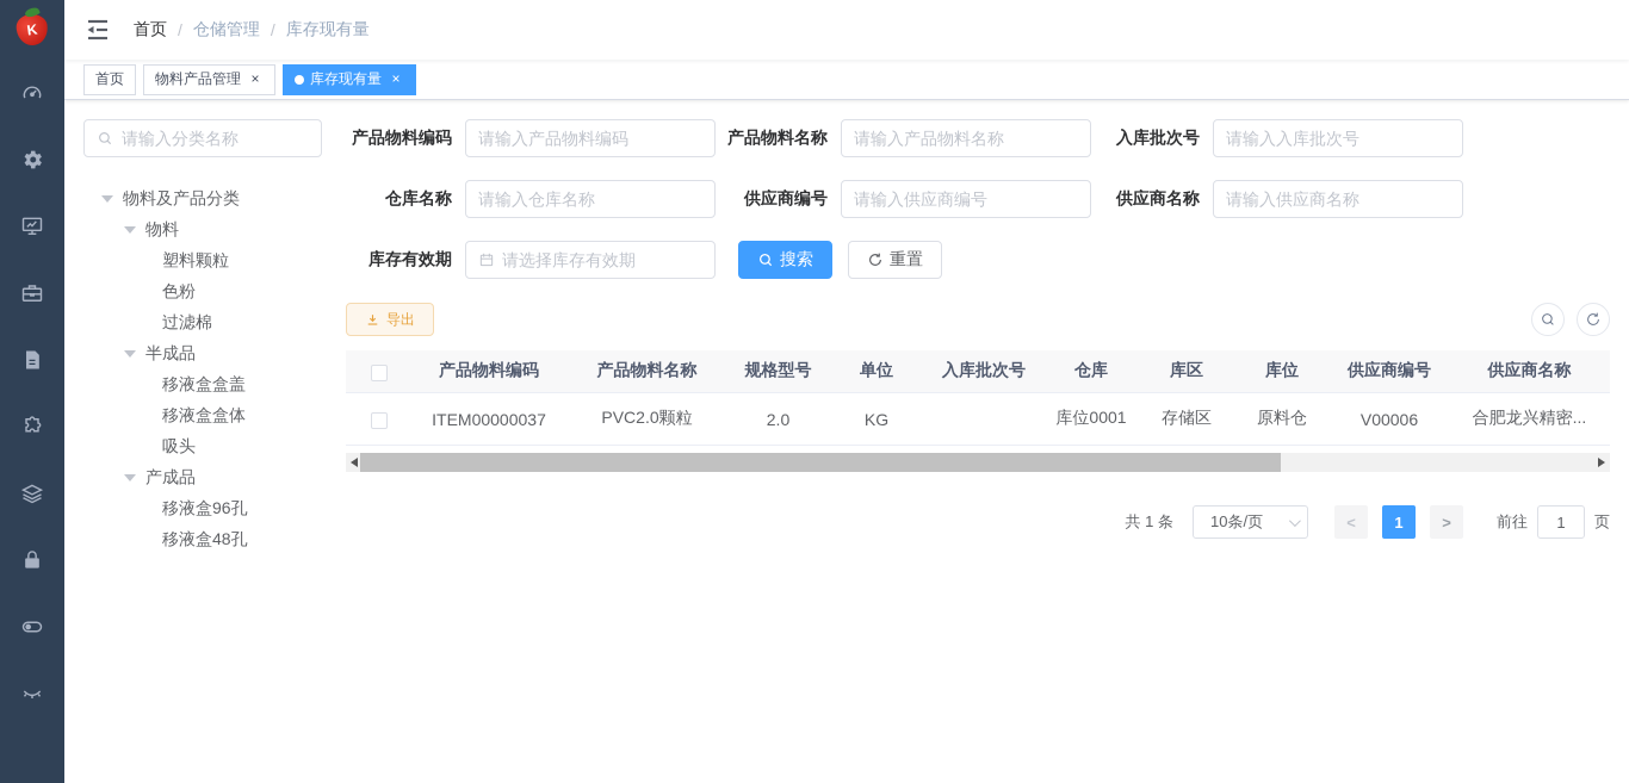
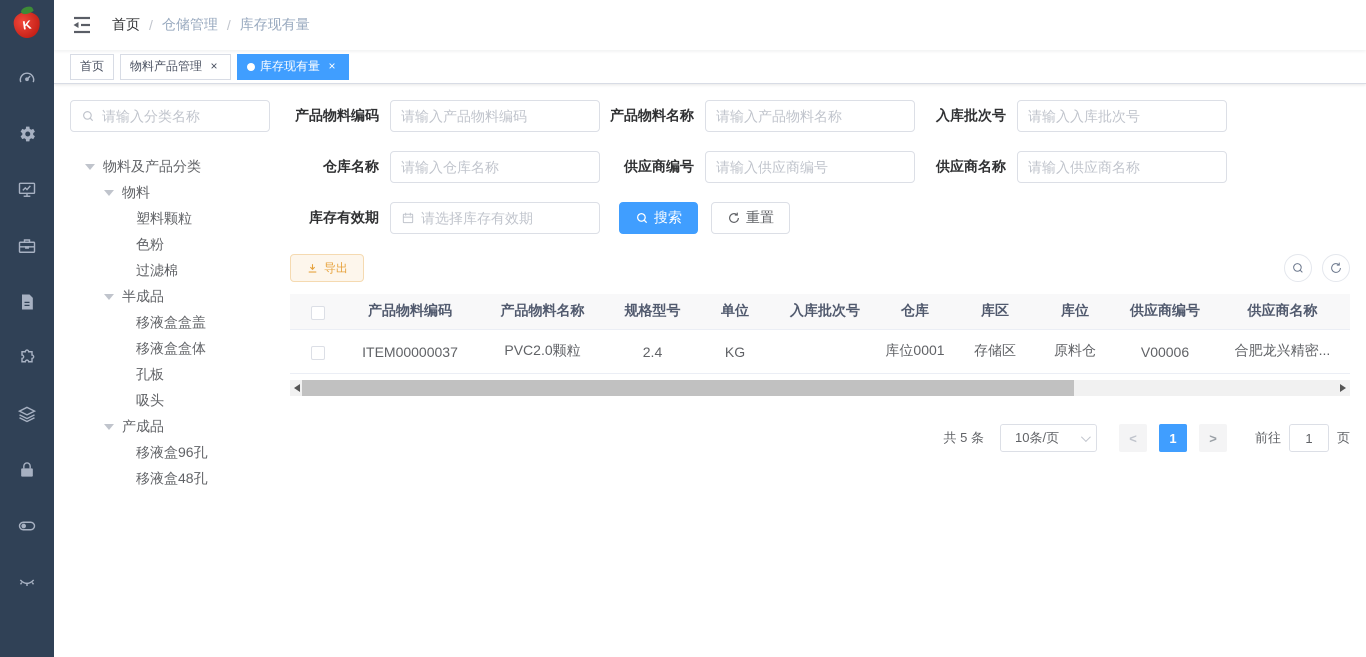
  首页
  /
  仓储管理
  /
  库存现有量
  首页
  物料产品管理
  ×
  库存现有量
  ×
  请输入分类名称
  物料及产品分类
  物料
  塑料颗粒
  色粉
  过滤棉
  半成品
  移液盒盒盖
  移液盒盒体
+ 孔板
  吸头
  产成品
  移液盒96孔
  移液盒48孔
  产品物料编码
  请输入产品物料编码
  产品物料名称
  请输入产品物料名称
  入库批次号
  请输入入库批次号
  仓库名称
  请输入仓库名称
  供应商编号
  请输入供应商编号
  供应商名称
  请输入供应商名称
  库存有效期
  请选择库存有效期
  搜索
  重置
  导出
  产品物料编码
  产品物料名称
  规格型号
  单位
  入库批次号
  仓库
  库区
  库位
  供应商编号
  供应商名称
  ITEM00000037
  PVC2.0颗粒
- 2.0
+ 2.4
  KG
  库位0001
  存储区
  原料仓
  V00006
  合肥龙兴精密...
- 共 1 条
+ 共 5 条
  10条/页
  <
  1
  >
  前往
  1
  页
